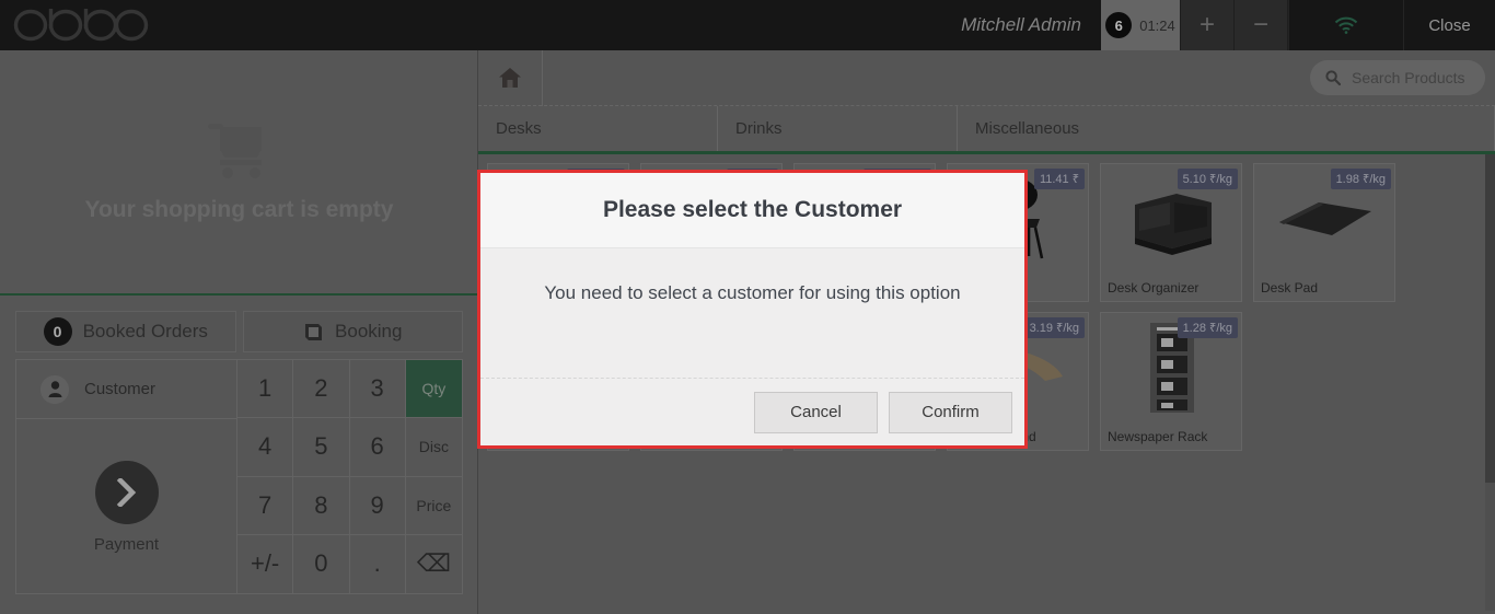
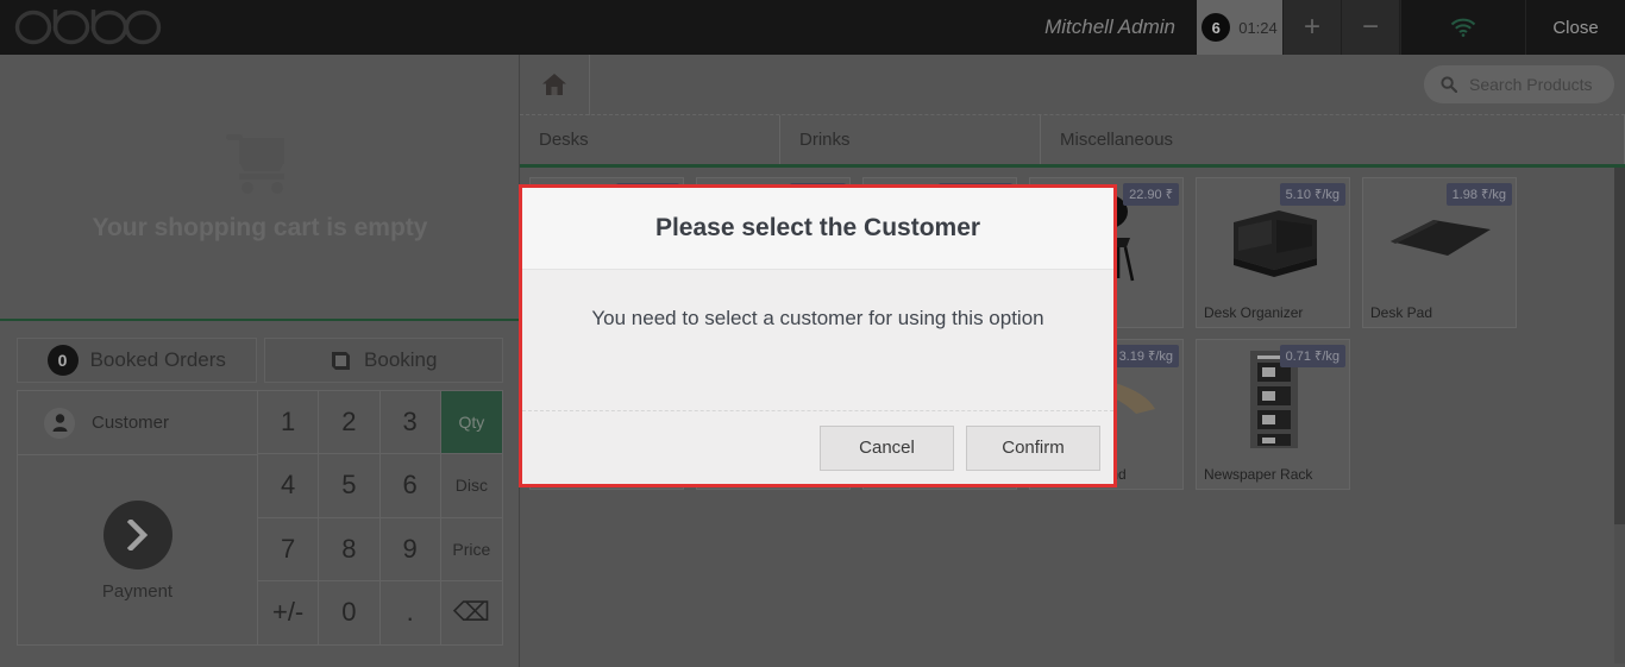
  Mitchell Admin
  6
  01:24
  +
  −
  Close
  0
  Booked Orders
  Booking
  Customer
  Payment
  1
  2
  3
  Qty
  4
  5
  6
  Disc
  7
  8
  9
  Price
  +/-
  0
  .
  ⌫
  Search Products
  Desks
  Drinks
  Miscellaneous
- 11.41 ₹
+ 22.90 ₹
  5.10 ₹/kg
  Desk Organizer
  1.98 ₹/kg
  Desk Pad
  3.19 ₹/kg
- 1.28 ₹/kg
+ 0.71 ₹/kg
  Newspaper Rack
  Please select the Customer
  You need to select a customer for using this option
  Cancel
  Confirm
